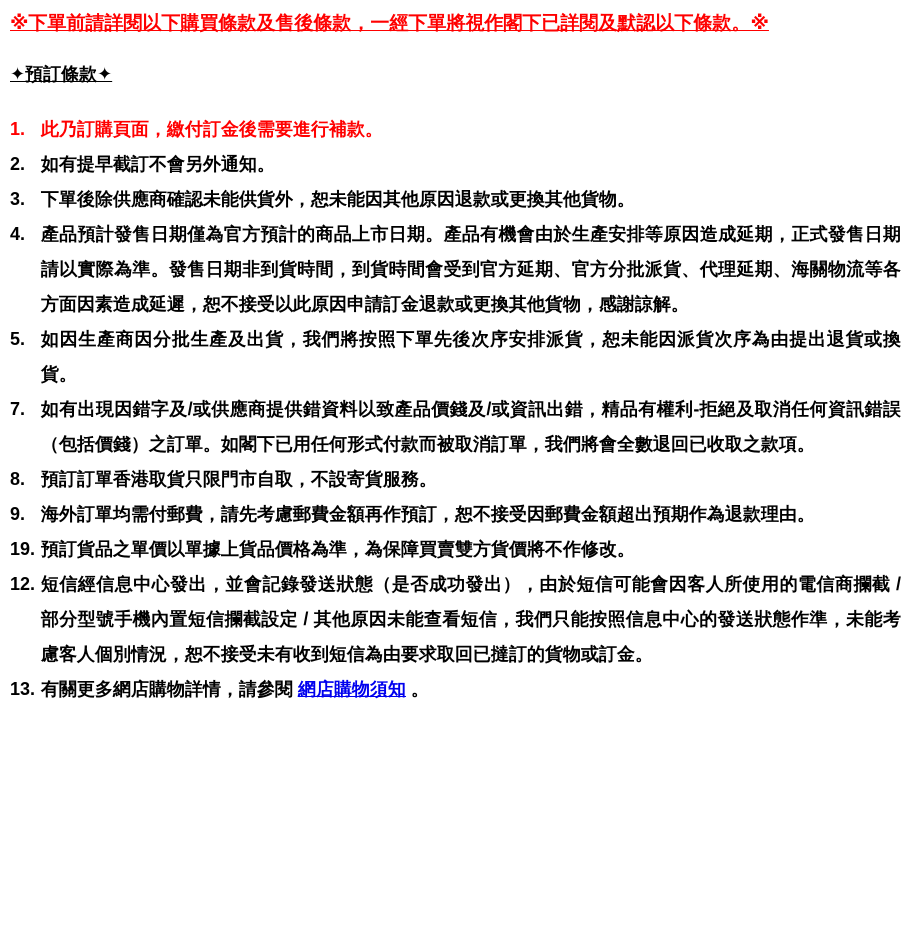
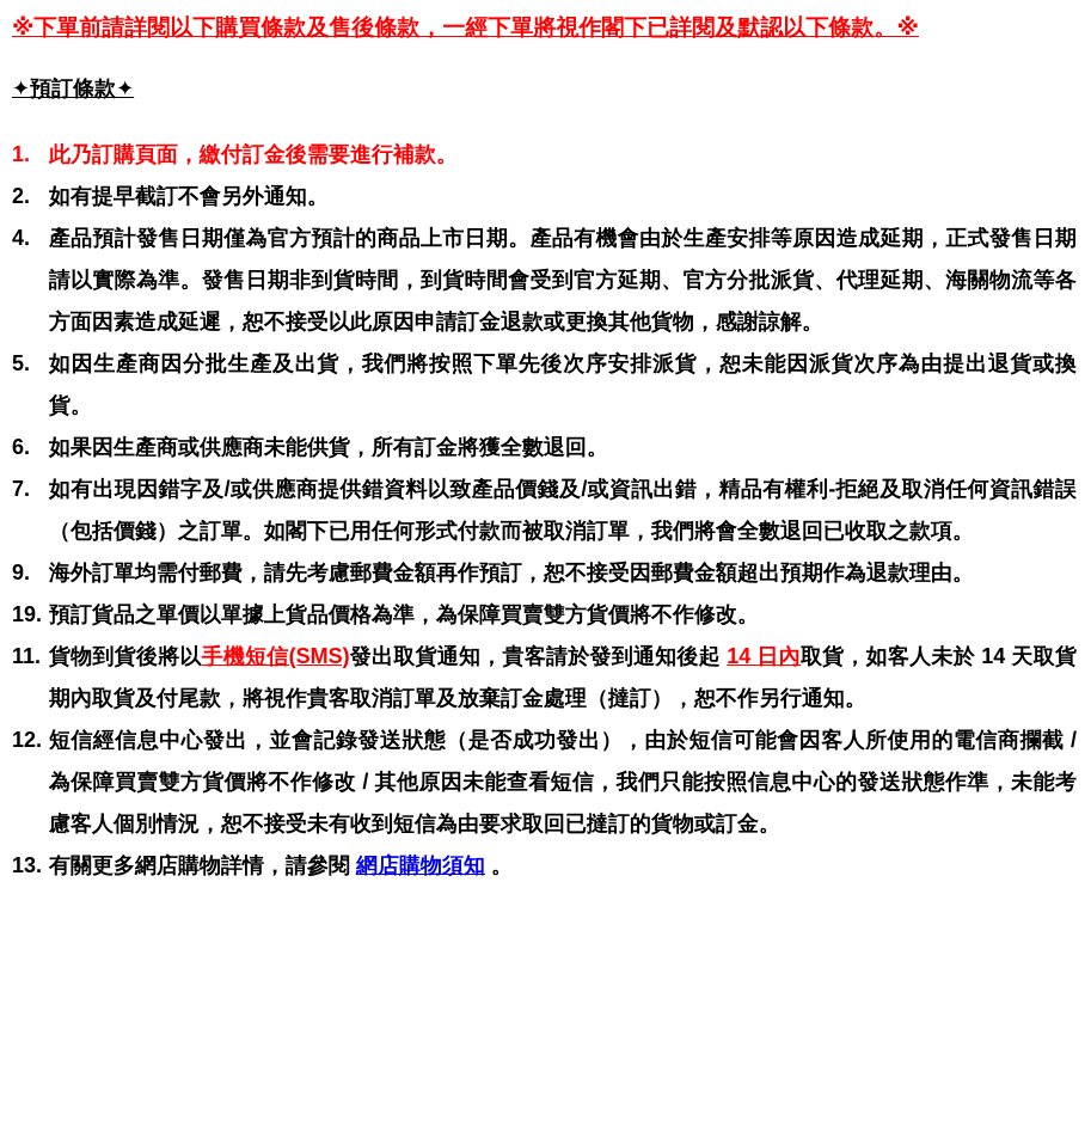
  ※下單前請詳閱以下購買條款及售後條款，一經下單將視作閣下已詳閱及默認以下條款。※
  ✦預訂條款✦
  1.
  此乃訂購頁面，繳付訂金後需要進行補款。
  2.
  如有提早截訂不會另外通知。
- 3.
- 下單後除供應商確認未能供貨外，恕未能因其他原因退款或更換其他貨物。
  4.
  產品預計發售日期僅為官方預計的商品上市日期。產品有機會由於生產安排等原因造成延期，正式發售日期請以實際為準。發售日期非到貨時間，到貨時間會受到官方延期、官方分批派貨、代理延期、海關物流等各方面因素造成延遲，恕不接受以此原因申請訂金退款或更換其他貨物，感謝諒解。
  5.
  如因生產商因分批生產及出貨，我們將按照下單先後次序安排派貨，恕未能因派貨次序為由提出退貨或換貨。
+ 6.
+ 如果因生產商或供應商未能供貨，所有訂金將獲全數退回。
  7.
  如有出現因錯字及/或供應商提供錯資料以致產品價錢及/或資訊出錯，精品有權利-拒絕及取消任何資訊錯誤（包括價錢）之訂單。如閣下已用任何形式付款而被取消訂單，我們將會全數退回已收取之款項。
- 8.
- 預訂訂單香港取貨只限門市自取，不設寄貨服務。
  9.
  海外訂單均需付郵費，請先考慮郵費金額再作預訂，恕不接受因郵費金額超出預期作為退款理由。
  19.
  預訂貨品之單價以單據上貨品價格為準，為保障買賣雙方貨價將不作修改。
+ 11.
+ 貨物到貨後將以手機短信(SMS)發出取貨通知，貴客請於發到通知後起 14 日內取貨，如客人未於 14 天取貨期內取貨及付尾款，將視作貴客取消訂單及放棄訂金處理（撻訂），恕不作另行通知。
  12.
- 短信經信息中心發出，並會記錄發送狀態（是否成功發出），由於短信可能會因客人所使用的電信商攔截 / 部分型號手機內置短信攔截設定 / 其他原因未能查看短信，我們只能按照信息中心的發送狀態作準，未能考慮客人個別情況，恕不接受未有收到短信為由要求取回已撻訂的貨物或訂金。
+ 短信經信息中心發出，並會記錄發送狀態（是否成功發出），由於短信可能會因客人所使用的電信商攔截 / 為保障買賣雙方貨價將不作修改 / 其他原因未能查看短信，我們只能按照信息中心的發送狀態作準，未能考慮客人個別情況，恕不接受未有收到短信為由要求取回已撻訂的貨物或訂金。
  13.
  有關更多網店購物詳情，請參閱 網店購物須知 。
